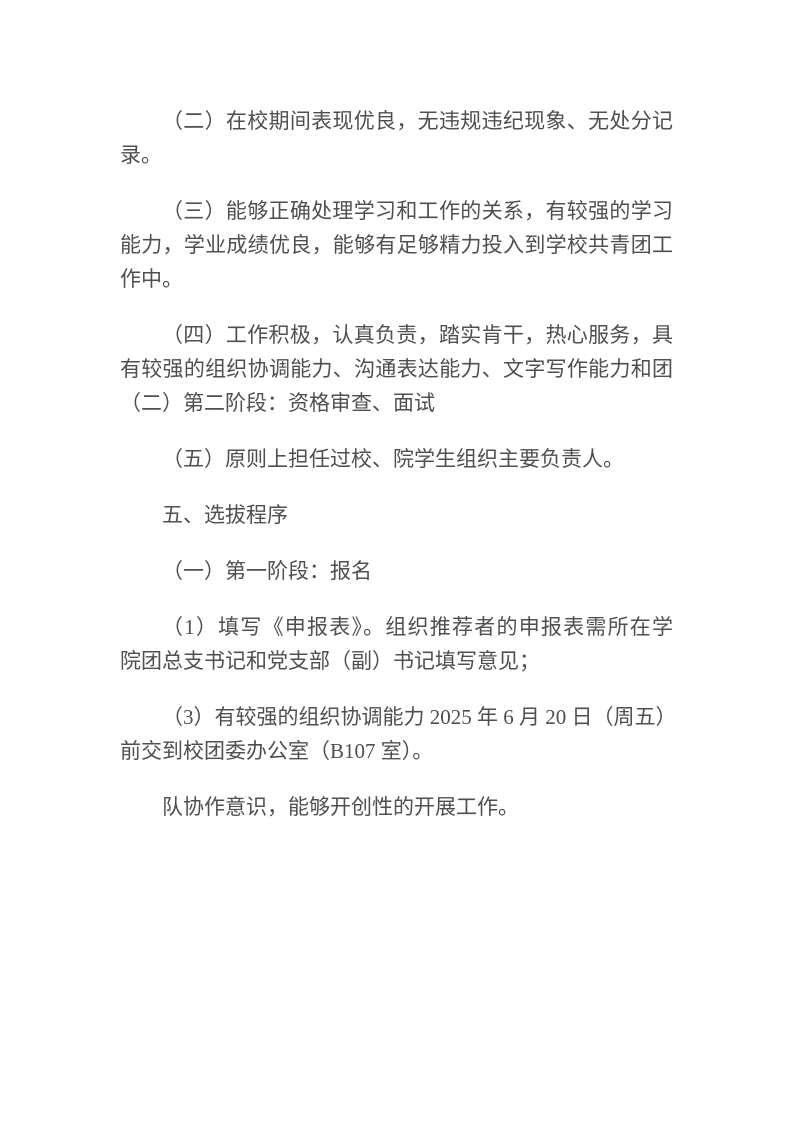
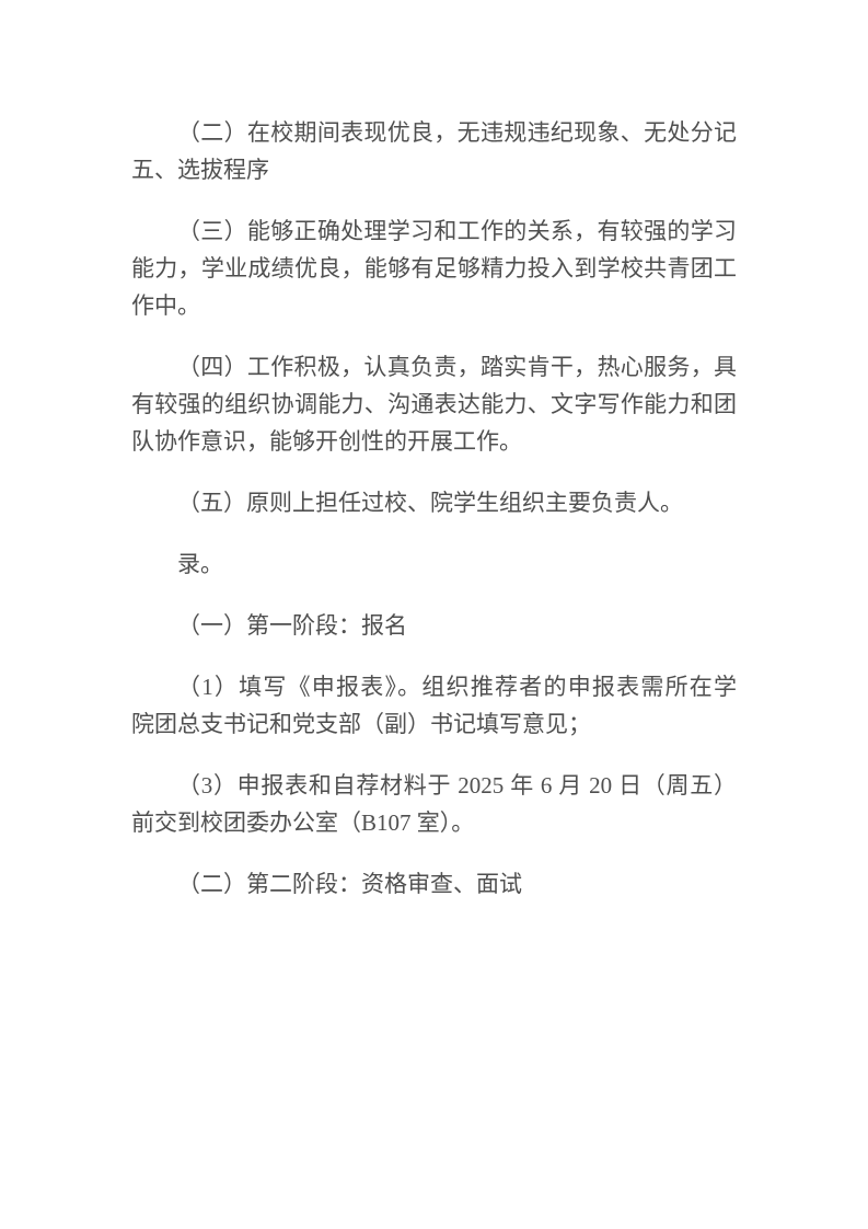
  （二）在校期间表现优良，无违规违纪现象、无处分记
- 录。
+ 五、选拔程序
  （三）能够正确处理学习和工作的关系，有较强的学习
  能力，学业成绩优良，能够有足够精力投入到学校共青团工
  作中。
  （四）工作积极，认真负责，踏实肯干，热心服务，具
  有较强的组织协调能力、沟通表达能力、文字写作能力和团
- （二）第二阶段：资格审查、面试
+ 队协作意识，能够开创性的开展工作。
  （五）原则上担任过校、院学生组织主要负责人。
- 五、选拔程序
+ 录。
  （一）第一阶段：报名
  （1）填写《申报表》。组织推荐者的申报表需所在学
  院团总支书记和党支部（副）书记填写意见；
- （3）有较强的组织协调能力 2025 年 6 月 20 日（周五）
+ （3）申报表和自荐材料于 2025 年 6 月 20 日（周五）
  前交到校团委办公室（B107 室）。
- 队协作意识，能够开创性的开展工作。
+ （二）第二阶段：资格审查、面试
